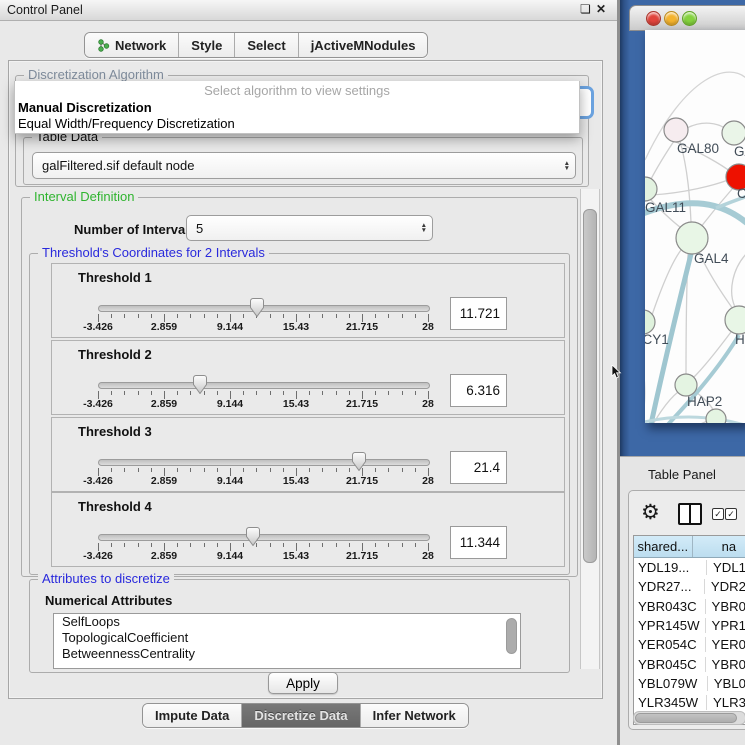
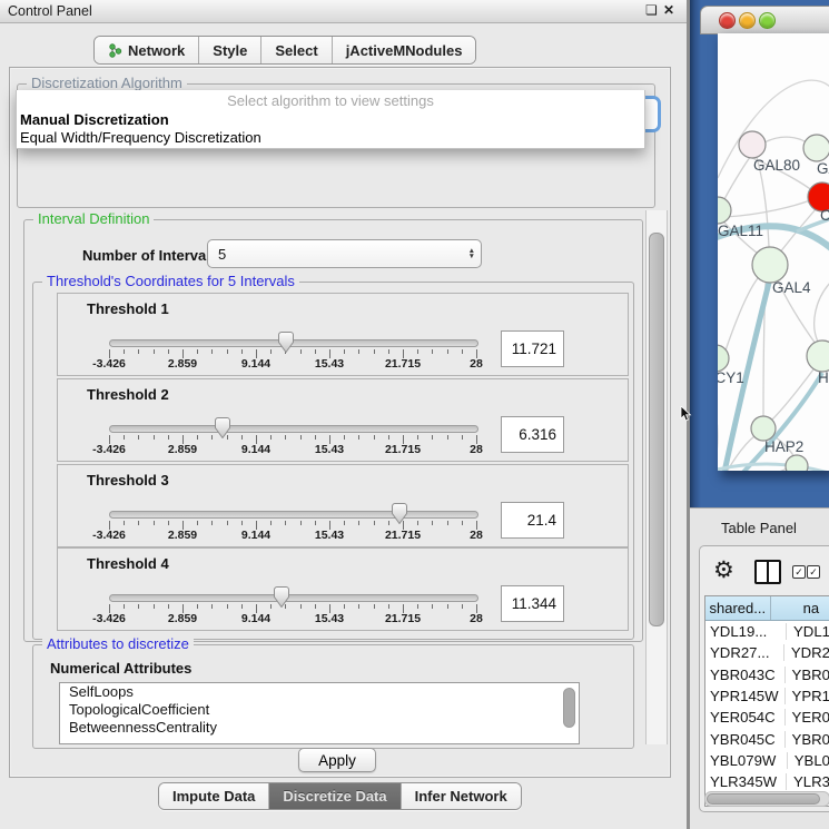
  Control Panel
  ❏
  ✕
  Network
  Style
  Select
  jActiveMNodules
  Discretization Algorithm
- Table Data
- galFiltered.sif default node
  Interval Definition
  Number of Interva
  5
- Threshold's Coordinates for 2 Intervals
+ Threshold's Coordinates for 5 Intervals
  Threshold 1
  -3.426
  2.859
  9.144
  15.43
  21.715
  28
  11.721
  Threshold 2
  -3.426
  2.859
  9.144
  15.43
  21.715
  28
  6.316
  Threshold 3
  -3.426
  2.859
  9.144
  15.43
  21.715
  28
  21.4
  Threshold 4
  -3.426
  2.859
  9.144
  15.43
  21.715
  28
  11.344
  Attributes to discretize
  Numerical Attributes
  SelfLoops
  TopologicalCoefficient
  BetweennessCentrality
  Apply
  Select algorithm to view settings
  Manual Discretization
  Equal Width/Frequency Discretization
  Impute Data
  Discretize Data
  Infer Network
  GAL80
  C
  GAL11
  GAL4
  CY1
  H
  HAP2
  Table Panel
  ⚙
  ✓
  ✓
  shared...
  na
  YDL19...
  YDL1
  YDR27...
  YDR2
  YBR043C
  YBR0
  YPR145W
  YPR1
  YER054C
  YER0
  YBR045C
  YBR0
  YBL079W
  YBL0
  YLR345W
  YLR3
